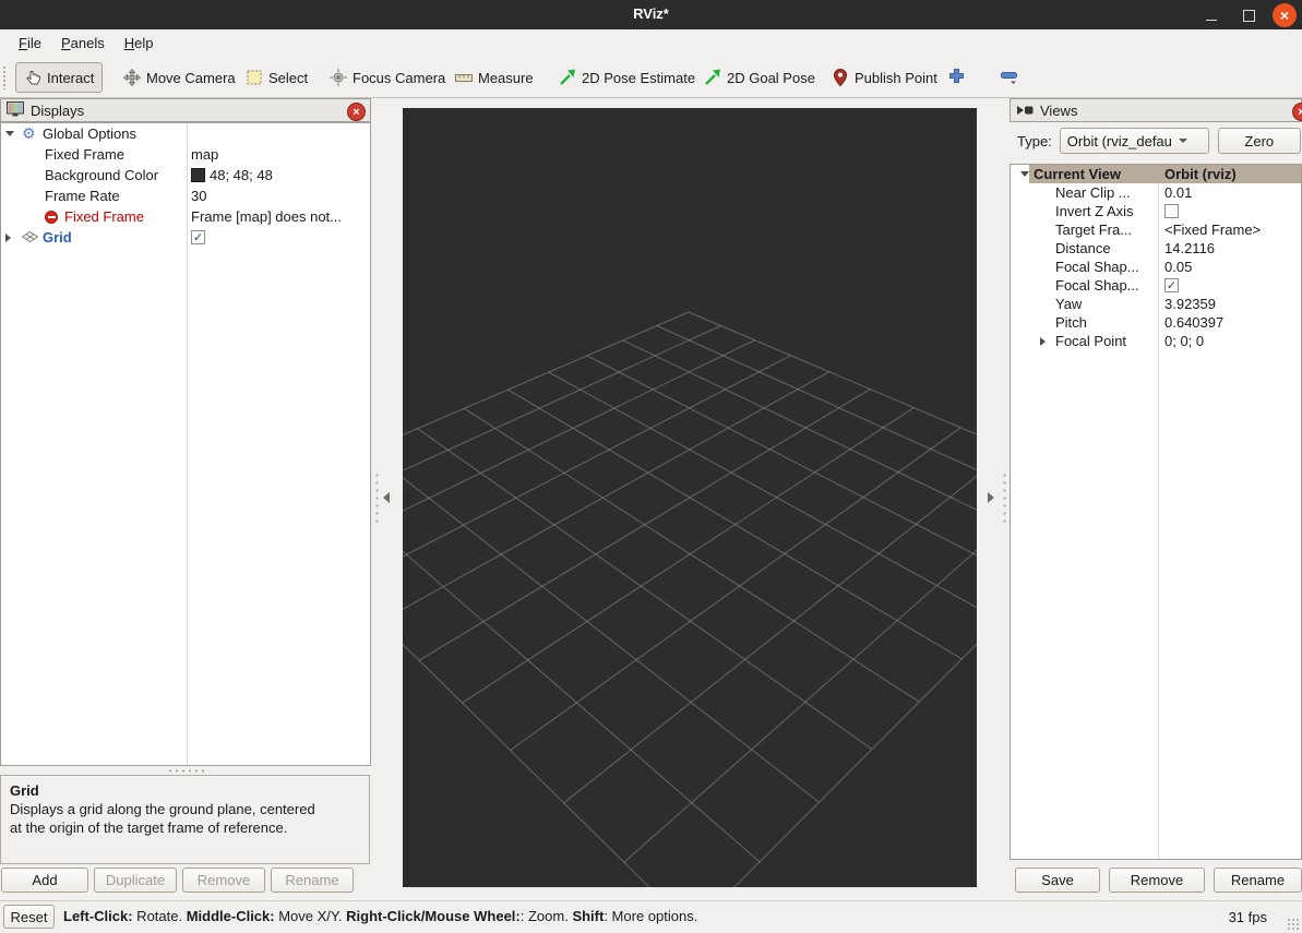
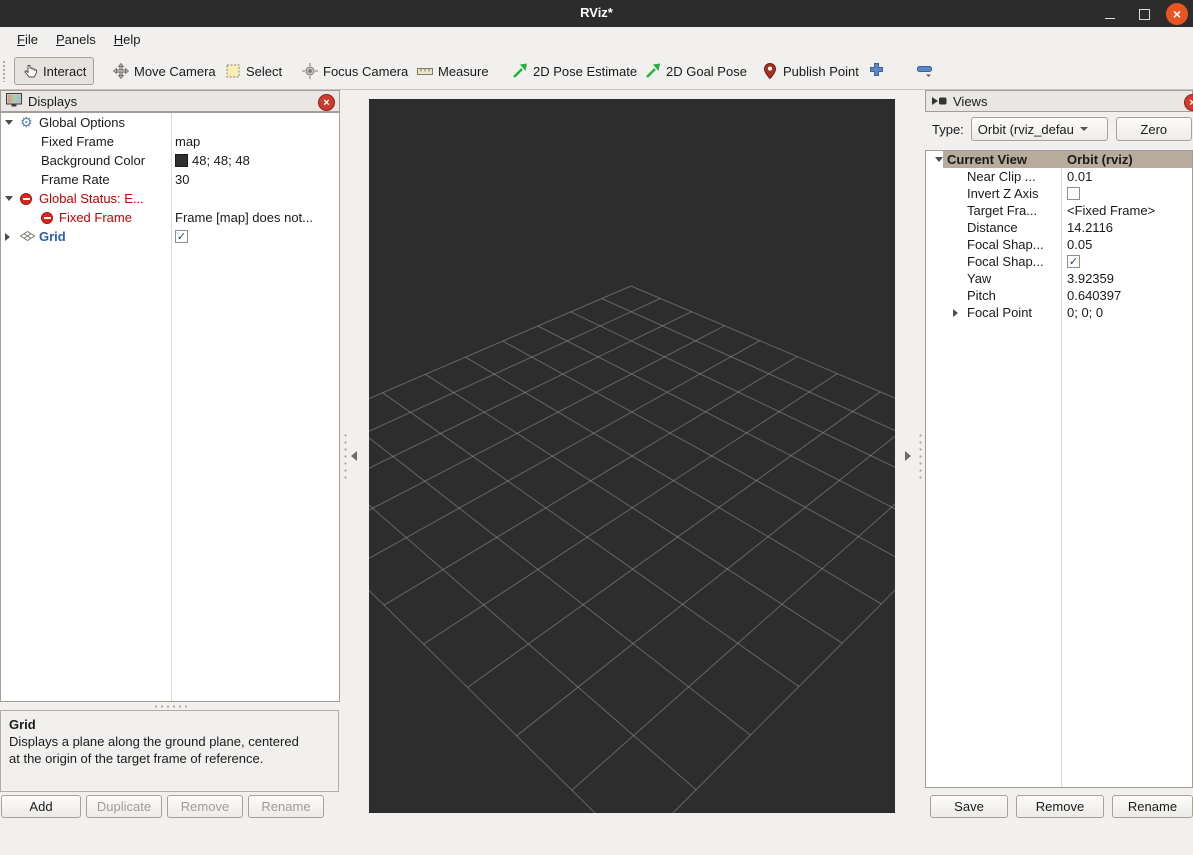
  RViz*
  ×
  File
  Panels
  Help
  Interact
  Move Camera
  Select
  Focus Camera
  Measure
  2D Pose Estimate
  2D Goal Pose
  Publish Point
  Displays
  ×
  ⚙
  Global Options
  Fixed Frame
  map
  Background Color
  48; 48; 48
  Frame Rate
  30
+ Global Status: E...
  Fixed Frame
  Frame [map] does not...
  Grid
  ✓
  Grid
- Displays a grid along the ground plane, centered
+ Displays a plane along the ground plane, centered
  at the origin of the target frame of reference.
  Add
  Duplicate
  Remove
  Rename
  Views
  Type:
  Orbit (rviz_defau
  Zero
  Current View
  Orbit (rviz)
  Near Clip ...
  0.01
  Invert Z Axis
  Target Fra...
  <Fixed Frame>
  Distance
  14.2116
  Focal Shap...
  0.05
  Focal Shap...
  ✓
  Yaw
  3.92359
  Pitch
  0.640397
  Focal Point
  0; 0; 0
  Save
  Remove
  Rename
- Reset
- Left-Click: Rotate. Middle-Click: Move X/Y. Right-Click/Mouse Wheel:: Zoom. Shift: More options.
- 31 fps
